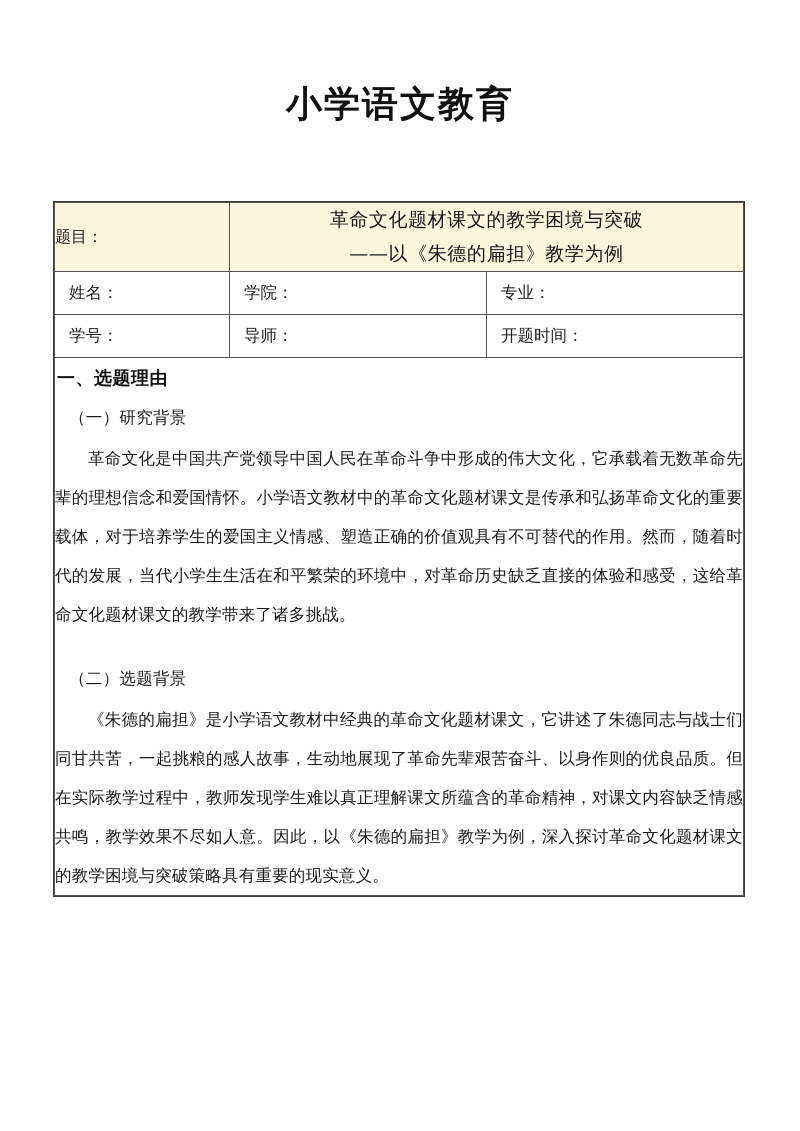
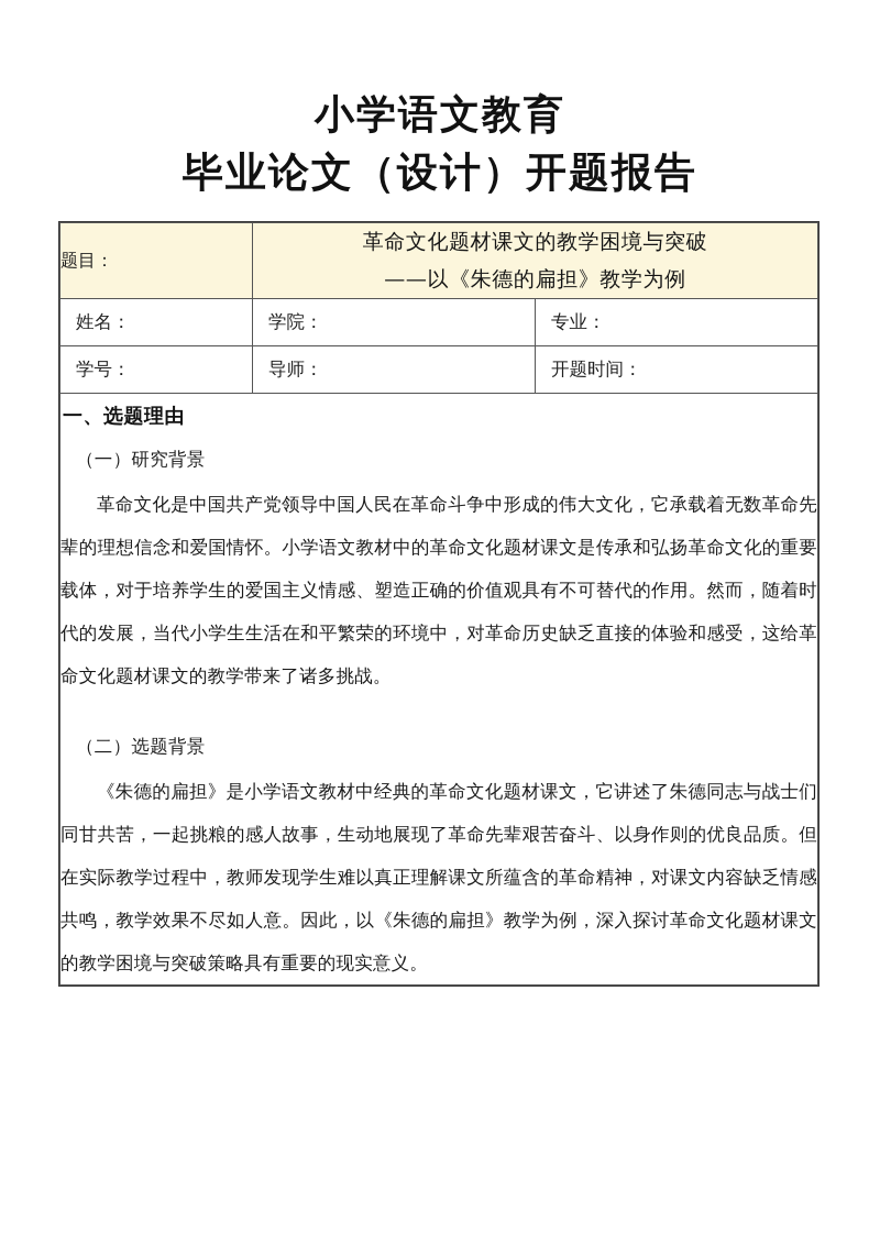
  小学语文教育
+ 毕业论文（设计）开题报告
  题目：	革命文化题材课文的教学困境与突破 ——以《朱德的扁担》教学为例
  姓名：	学院：	专业：
  学号：	导师：	开题时间：
  一、选题理由 （一）研究背景 革命文化是中国共产党领导中国人民在革命斗争中形成的伟大文化，它承载着无数革命先辈的理想信念和爱国情怀。小学语文教材中的革命文化题材课文是传承和弘扬革命文化的重要载体，对于培养学生的爱国主义情感、塑造正确的价值观具有不可替代的作用。然而，随着时代的发展，当代小学生生活在和平繁荣的环境中，对革命历史缺乏直接的体验和感受，这给革命文化题材课文的教学带来了诸多挑战。 （二）选题背景 《朱德的扁担》是小学语文教材中经典的革命文化题材课文，它讲述了朱德同志与战士们同甘共苦，一起挑粮的感人故事，生动地展现了革命先辈艰苦奋斗、以身作则的优良品质。但在实际教学过程中，教师发现学生难以真正理解课文所蕴含的革命精神，对课文内容缺乏情感共鸣，教学效果不尽如人意。因此，以《朱德的扁担》教学为例，深入探讨革命文化题材课文的教学困境与突破策略具有重要的现实意义。
